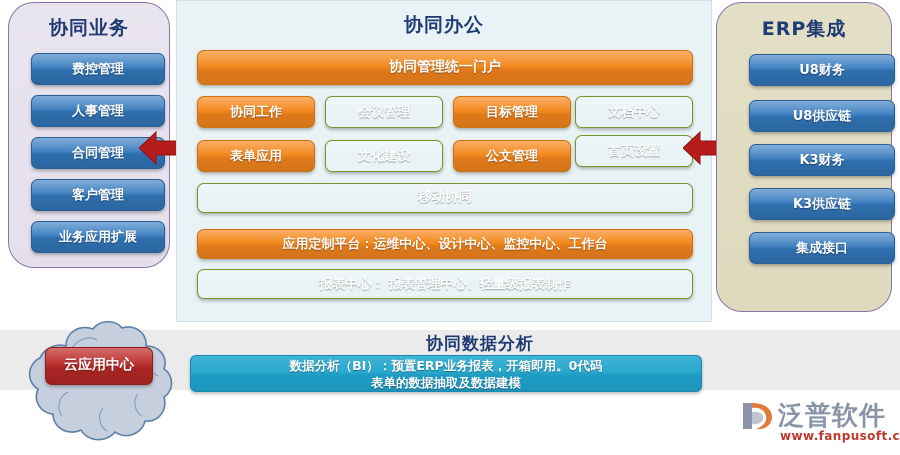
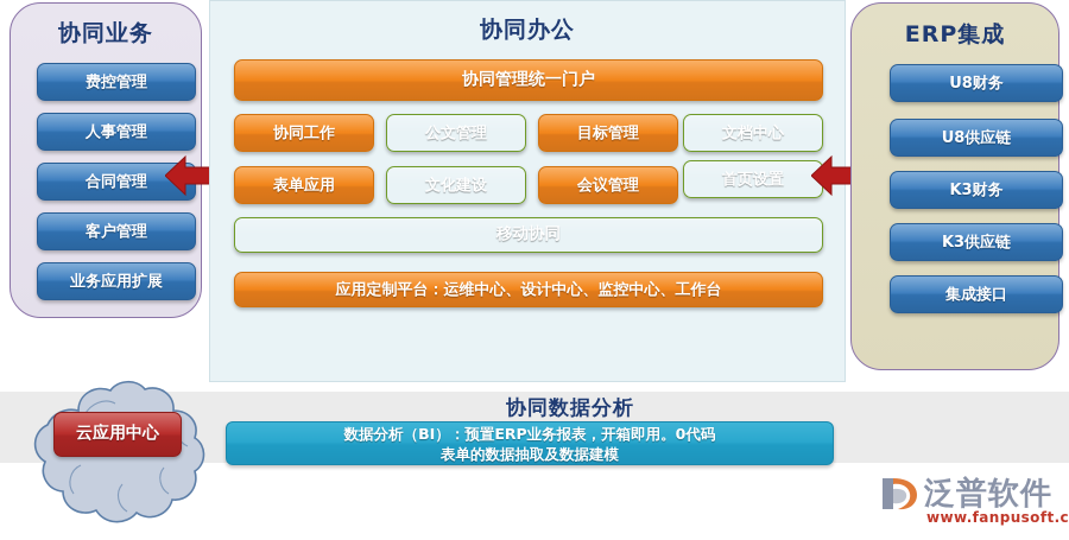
  协同业务
  费控管理
  人事管理
  合同管理
  客户管理
  业务应用扩展
  协同办公
  协同管理统一门户
  协同工作
- 会议管理
+ 公文管理
  目标管理
  文档中心
  表单应用
  文化建设
- 公文管理
+ 会议管理
  首页设置
  移动协同
  应用定制平台：运维中心、设计中心、监控中心、工作台
- 报表中心： 报表管理中心、轻量级报表制作
  ERP集成
  U8财务
  U8供应链
  K3财务
  K3供应链
  集成接口
  协同数据分析
  数据分析（BI）：预置ERP业务报表，开箱即用。0代码
  表单的数据抽取及数据建模
  云应用中心
  泛普软件
  www.fanpusoft.c
